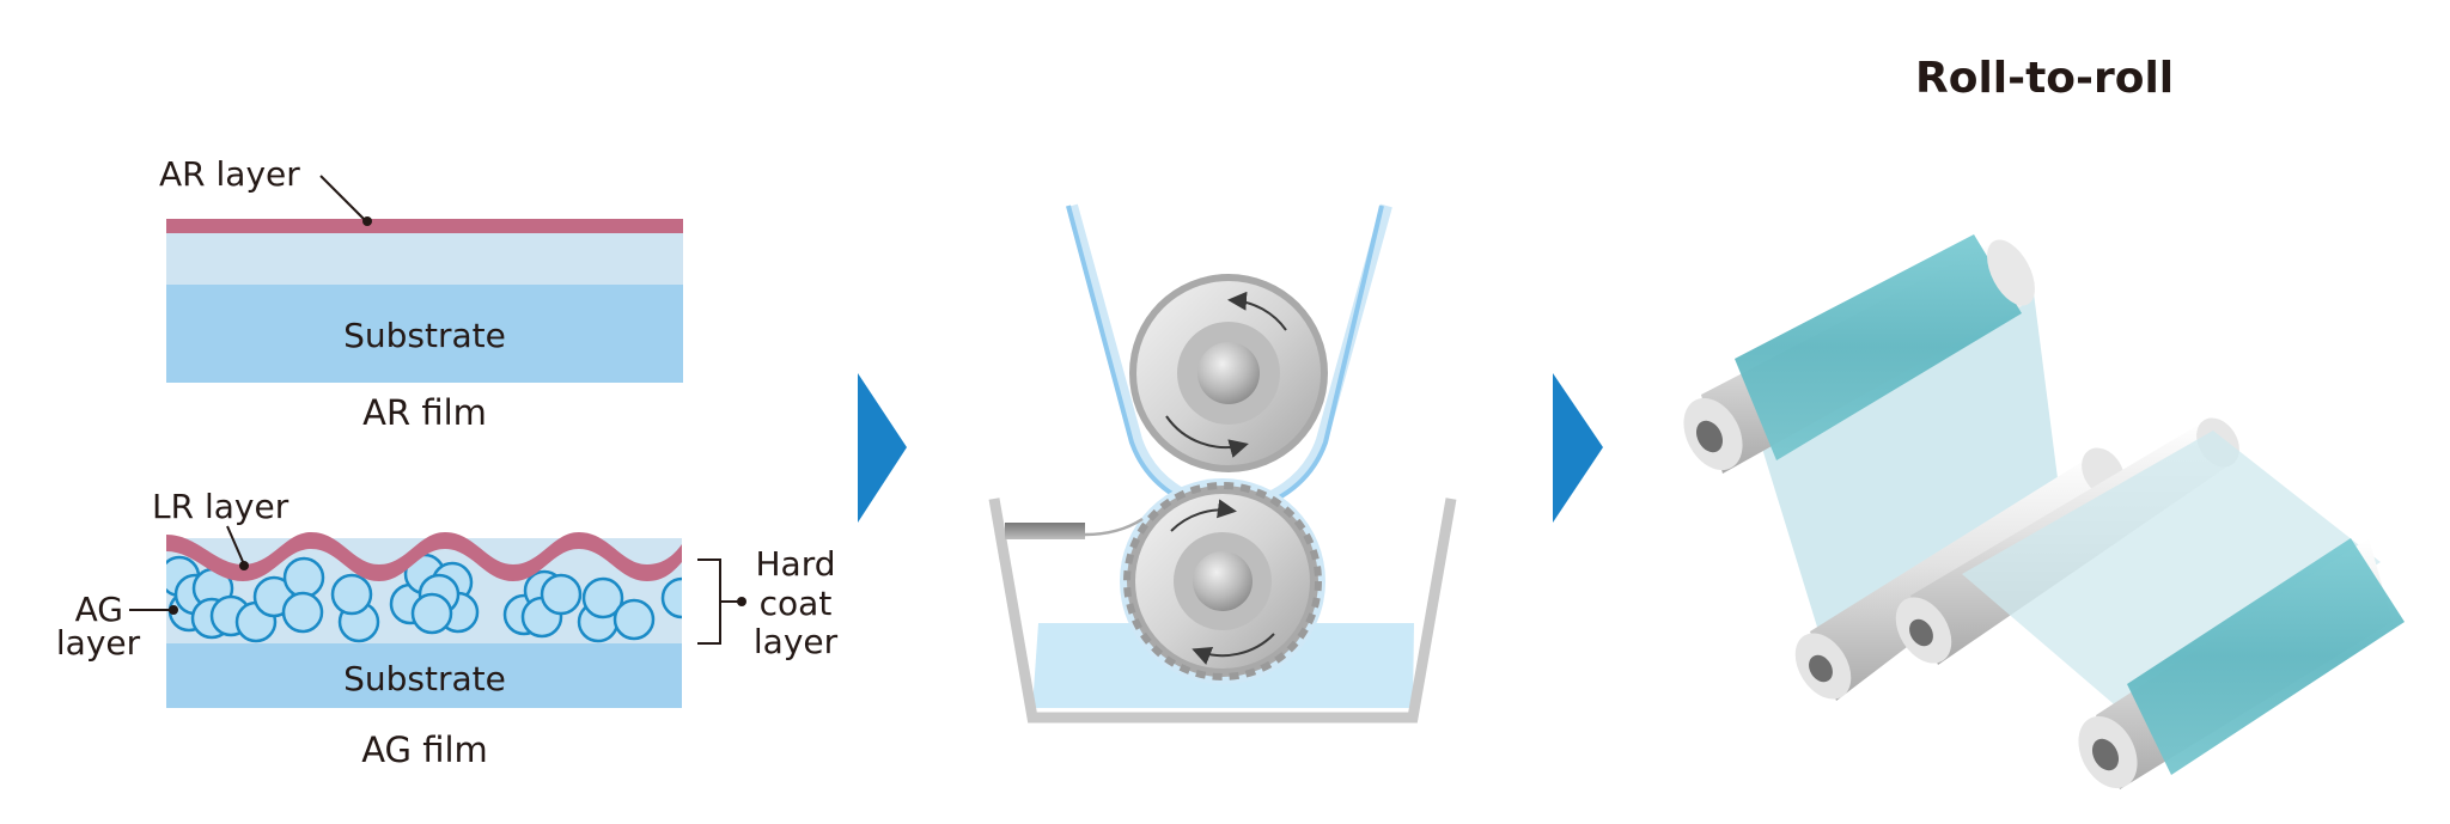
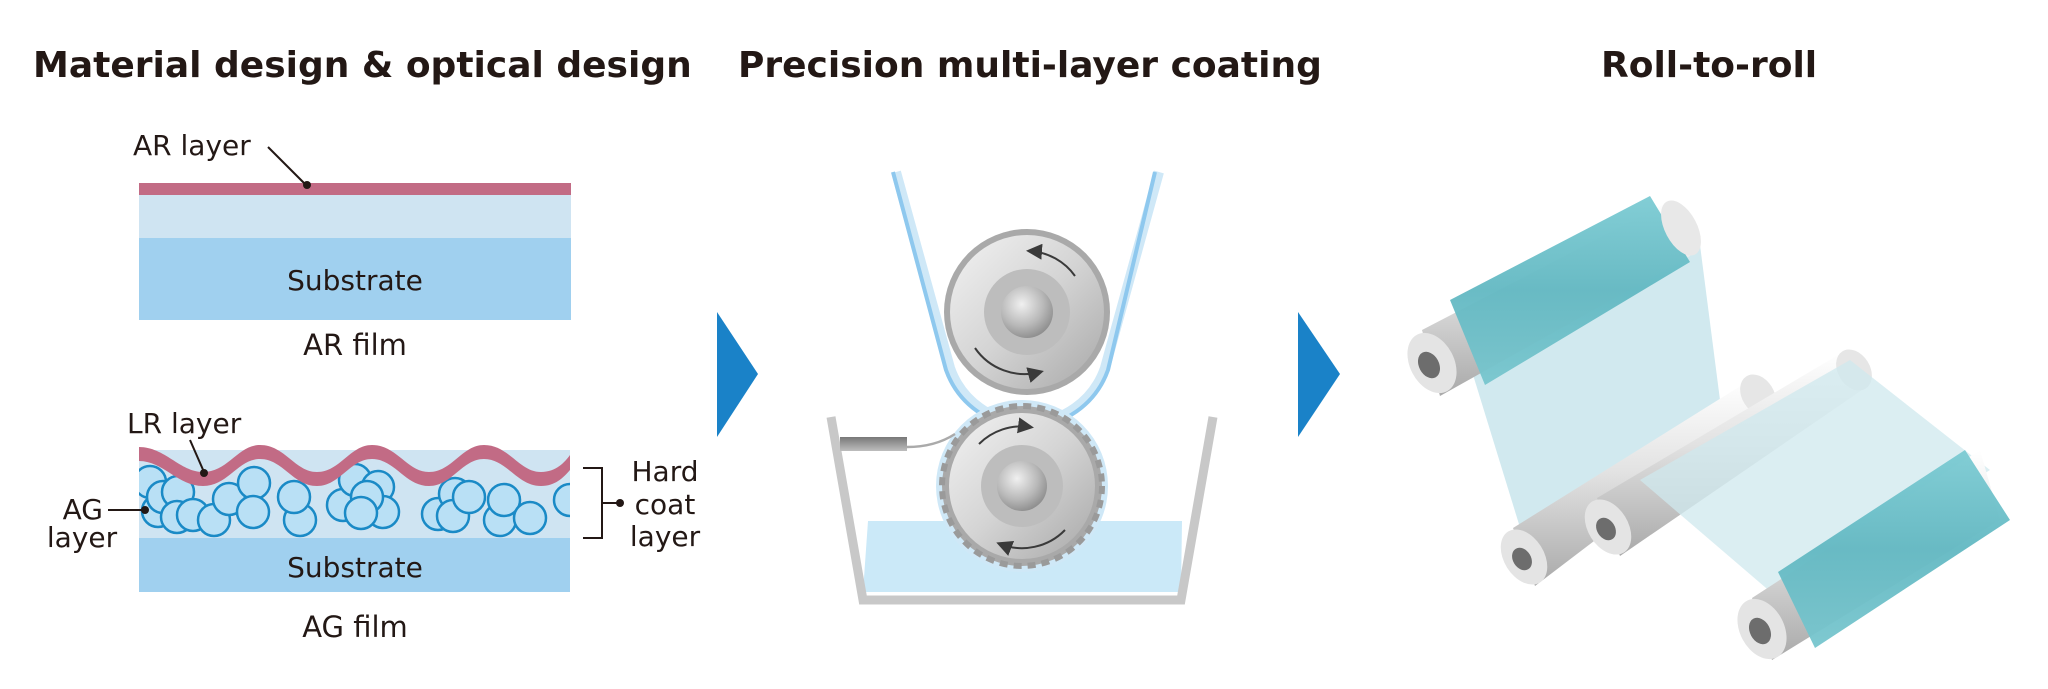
+ Material design & optical design
+ Precision multi-layer coating
  Roll-to-roll
  AR layer
  Substrate
  AR film
  LR layer
  AG
  layer
  Hard
  coat
  layer
  Substrate
  AG film
